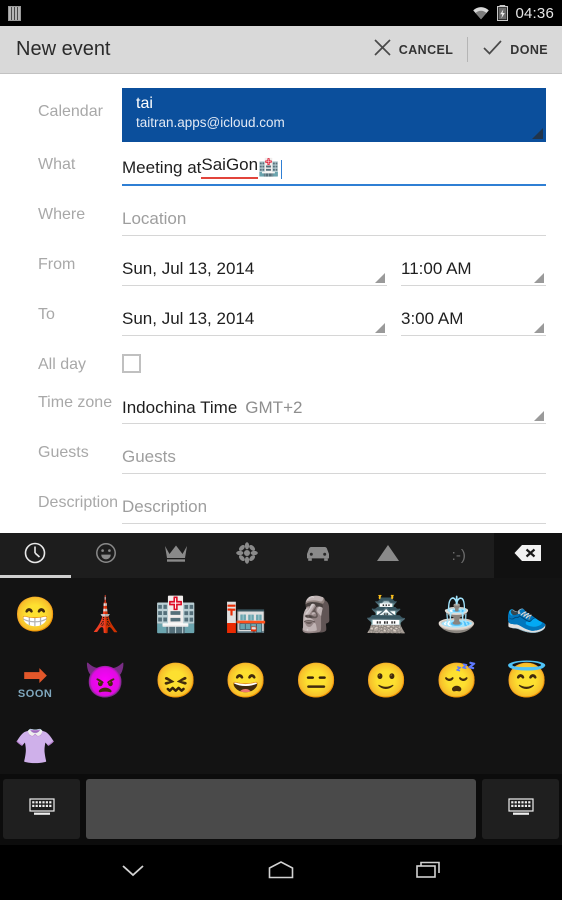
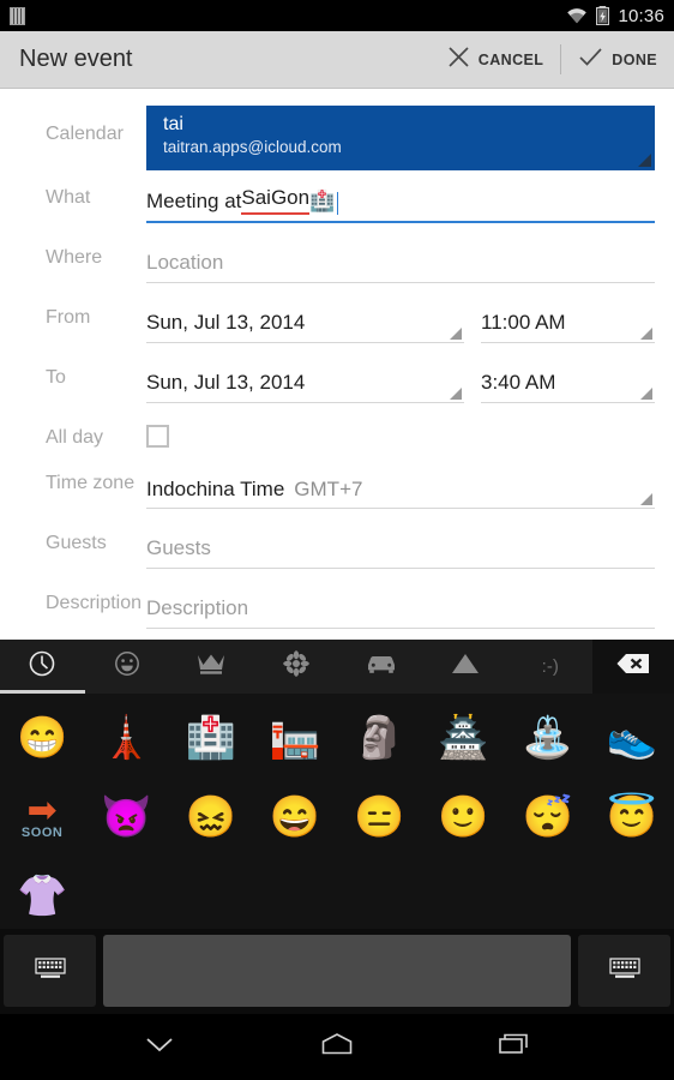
- 04:36
+ 10:36
  New event
  CANCEL
  DONE
  Calendar
  tai
  taitran.apps@icloud.com
  What
  Meeting at
  SaiGon
  🏥
  Where
  Location
  From
  Sun, Jul 13, 2014
  11:00 AM
  To
  Sun, Jul 13, 2014
- 3:00 AM
+ 3:40 AM
  All day
  Time zone
  Indochina Time
- GMT+2
+ GMT+7
  Guests
  Guests
  Description
  Description
  :-)
  😁
  🗼
  🏥
  🏣
  🗿
  🏯
  ⛲
  👟
  ➡
  SOON
  👿
  😖
  😄
  😑
  🙂
  😴
  😇
  👚
